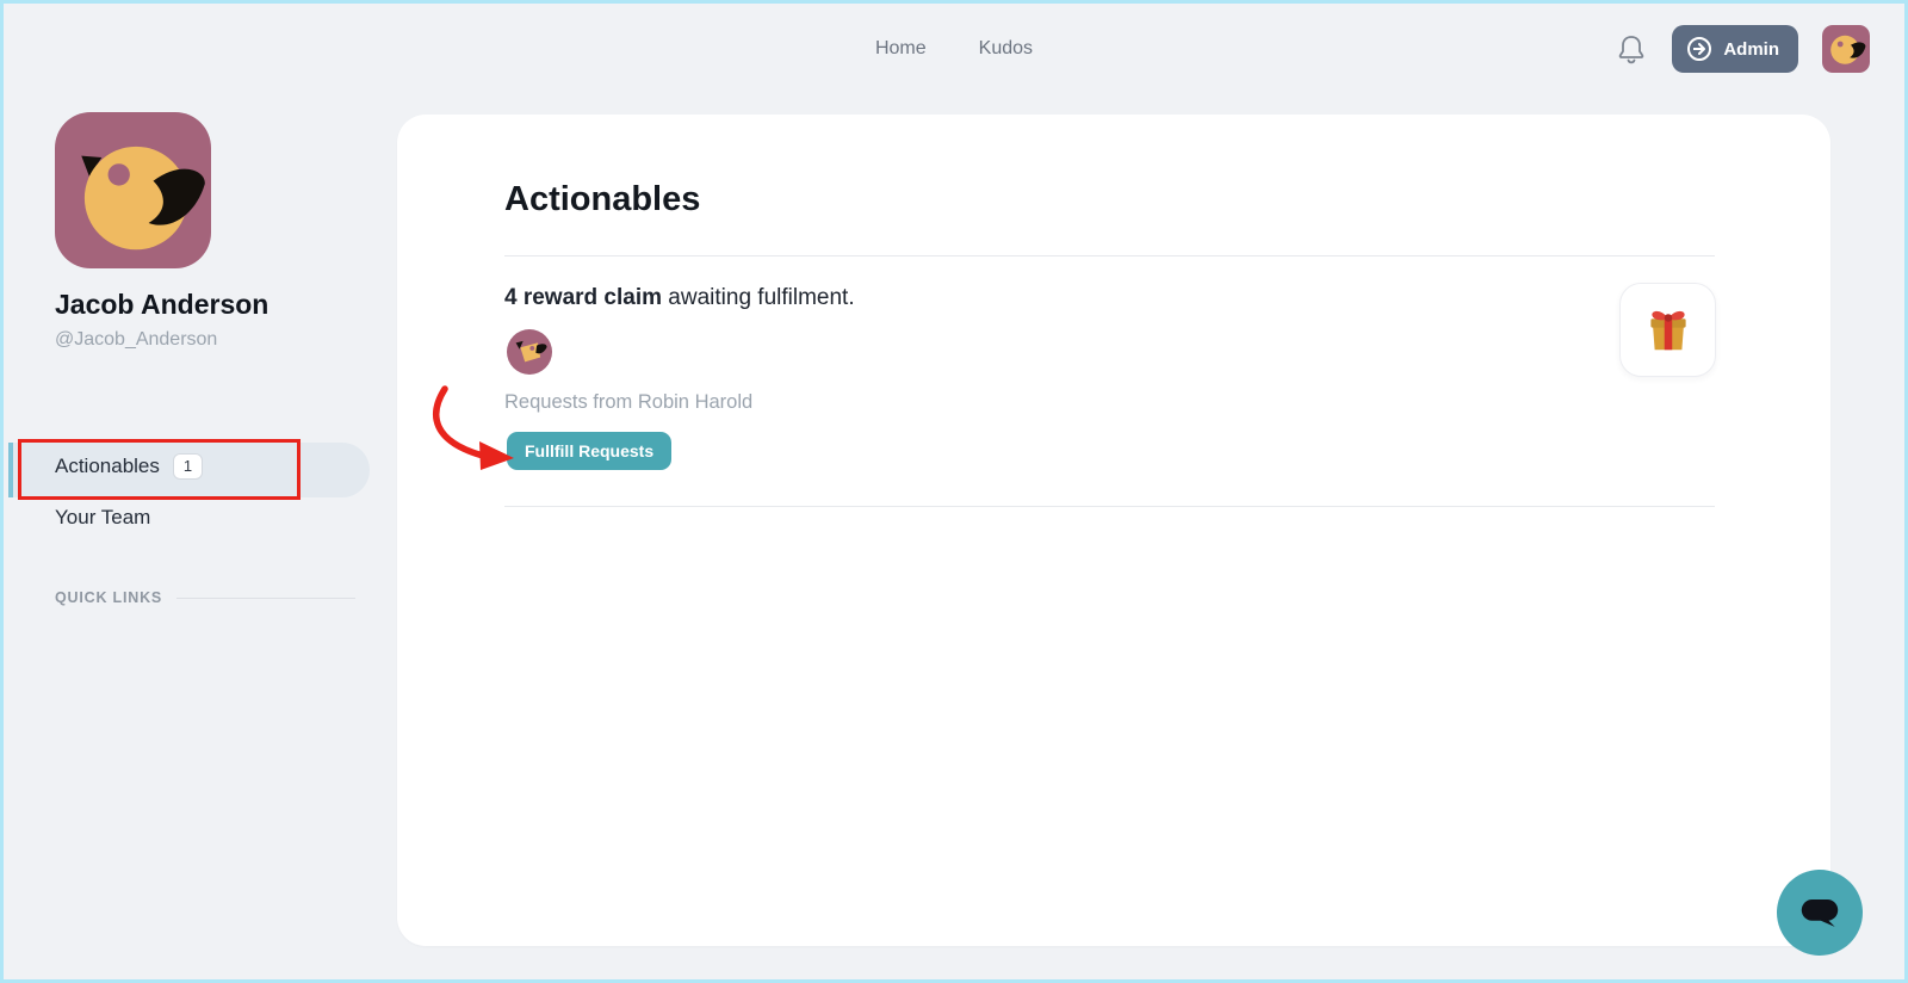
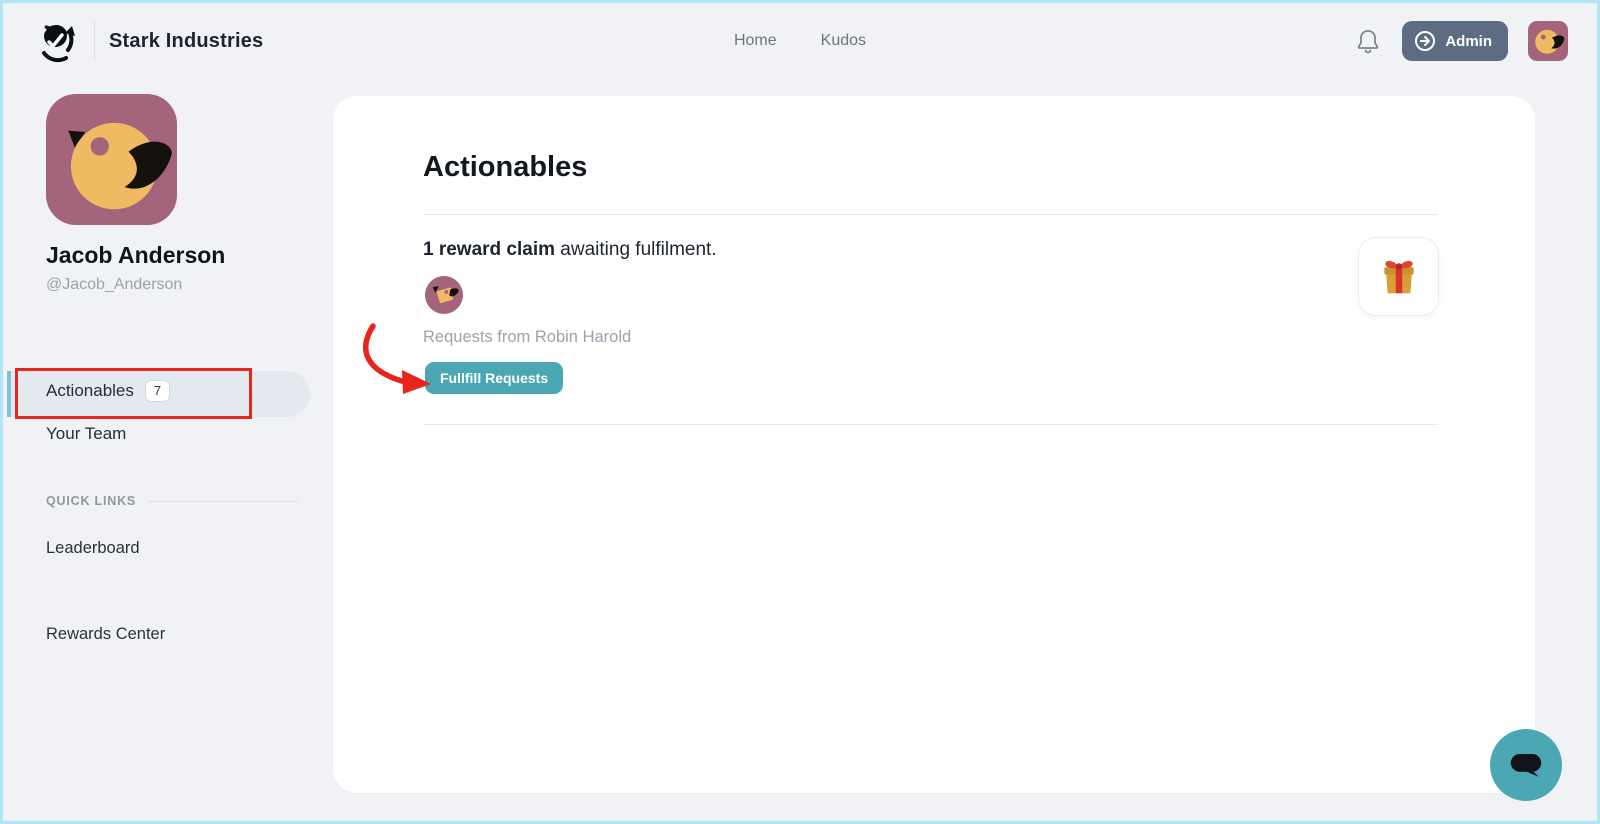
+ Stark Industries
  Home
  Kudos
  Admin
  Jacob Anderson
  @Jacob_Anderson
  Actionables
- 1
+ 7
  Your Team
  QUICK LINKS
+ Leaderboard
+ Rewards Center
  Actionables
- 4 reward claim awaiting fulfilment.
+ 1 reward claim awaiting fulfilment.
  Requests from Robin Harold
  Fullfill Requests
